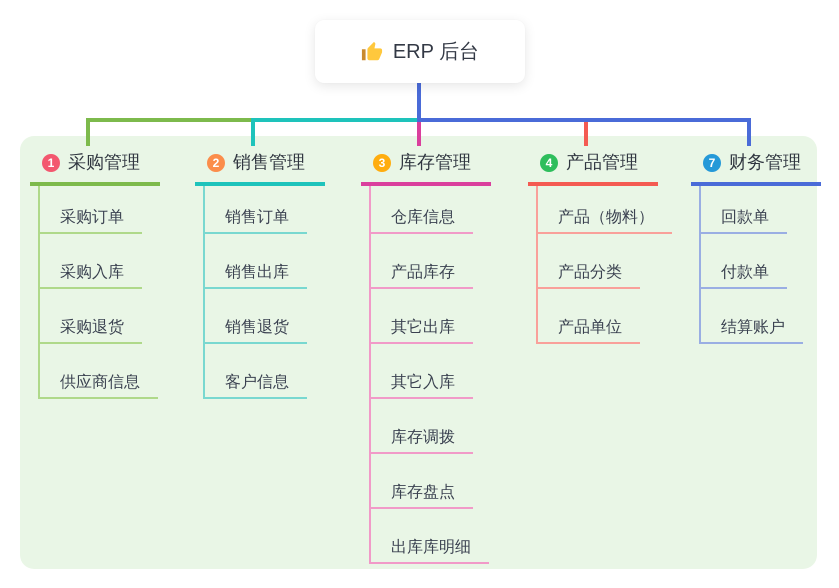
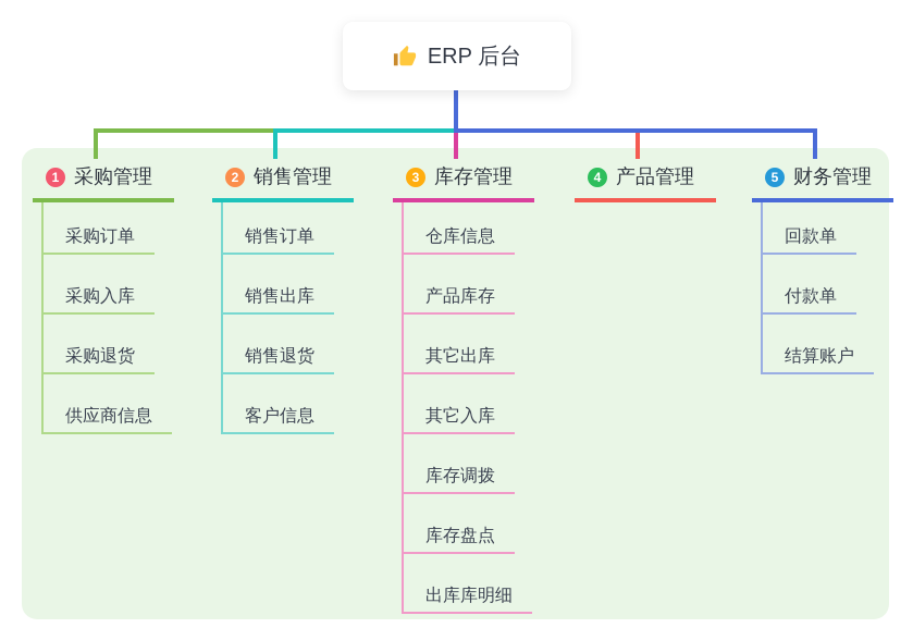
  ERP 后台
  1
  采购管理
  采购订单
  采购入库
  采购退货
  供应商信息
  2
  销售管理
  销售订单
  销售出库
  销售退货
  客户信息
  3
  库存管理
  仓库信息
  产品库存
  其它出库
  其它入库
  库存调拨
  库存盘点
  出库库明细
  4
  产品管理
- 产品（物料）
- 产品分类
- 产品单位
- 7
+ 5
  财务管理
  回款单
  付款单
  结算账户
